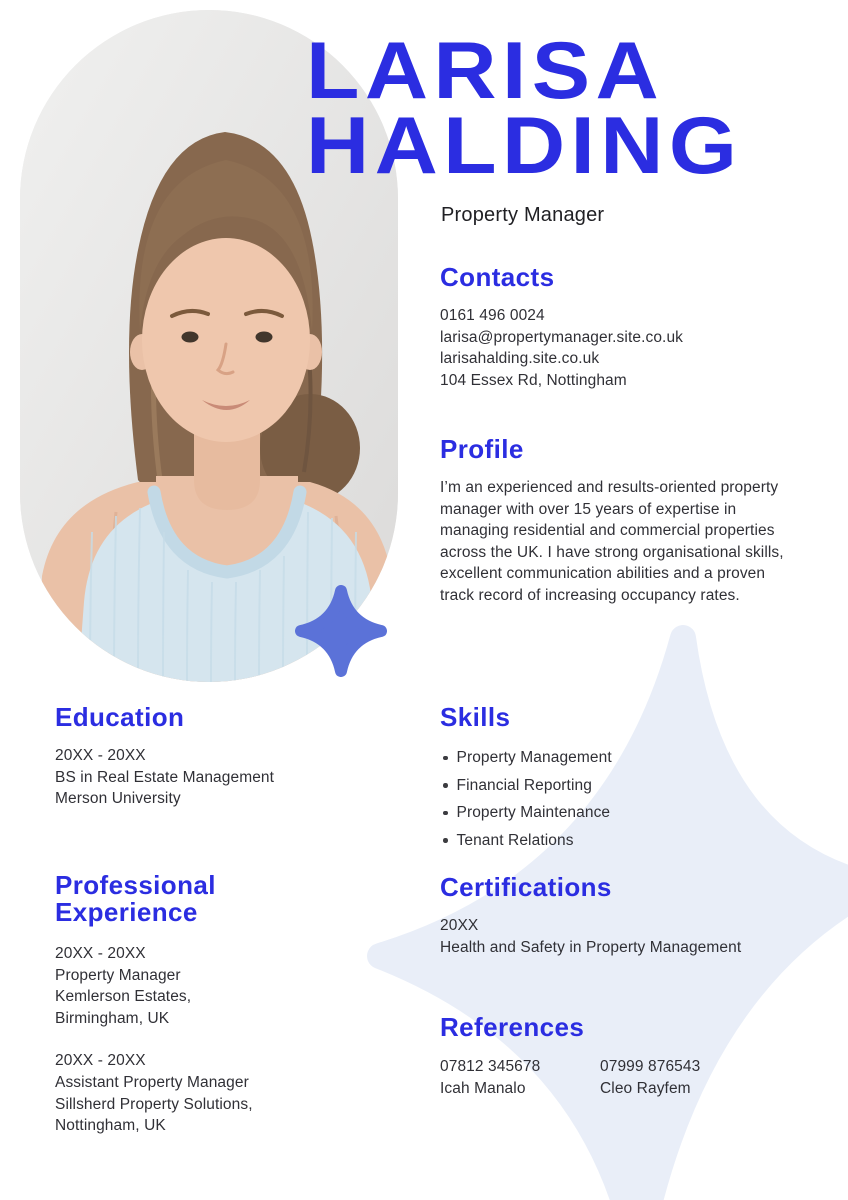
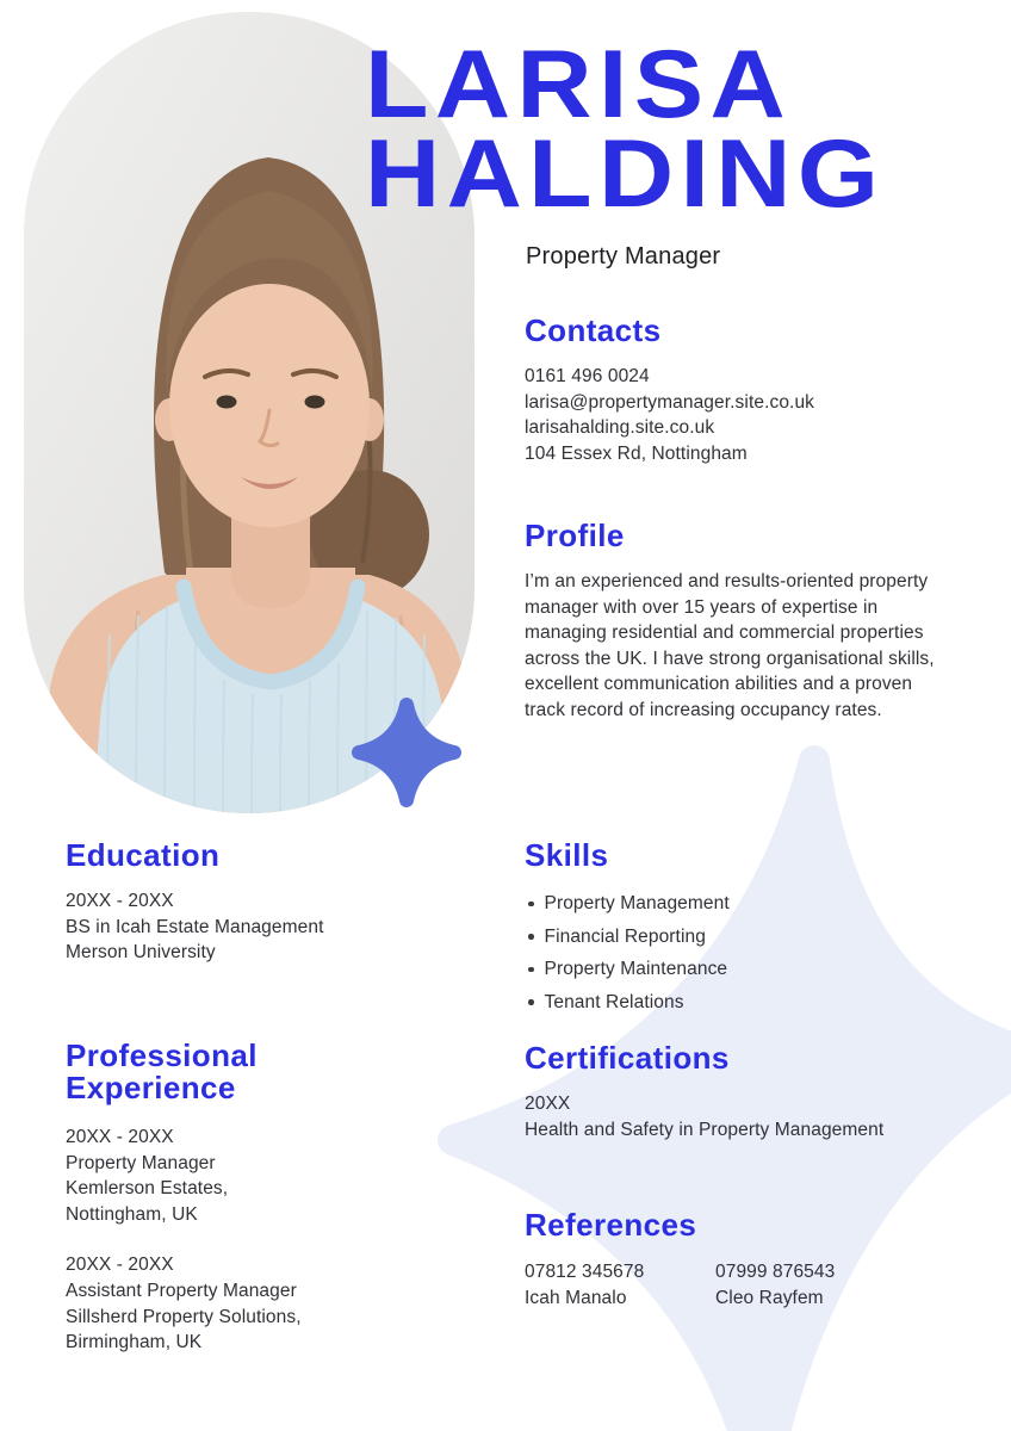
  LARISA
  HALDING
  Property Manager
  Contacts
  0161 496 0024
  larisa@propertymanager.site.co.uk
  larisahalding.site.co.uk
  104 Essex Rd, Nottingham
  Profile
  I’m an experienced and results-oriented property manager with over 15 years of expertise in managing residential and commercial properties across the UK. I have strong organisational skills, excellent communication abilities and a proven track record of increasing occupancy rates.
  Education
  20XX - 20XX
- BS in Real Estate Management
+ BS in Icah Estate Management
  Merson University
  Skills
  Property Management
  Financial Reporting
  Property Maintenance
  Tenant Relations
  Professional
  Experience
  20XX - 20XX
  Property Manager
  Kemlerson Estates,
- Birmingham, UK
+ Nottingham, UK
  20XX - 20XX
  Assistant Property Manager
  Sillsherd Property Solutions,
- Nottingham, UK
+ Birmingham, UK
  Certifications
  20XX
  Health and Safety in Property Management
  References
  07812 345678
  Icah Manalo
  07999 876543
  Cleo Rayfem
